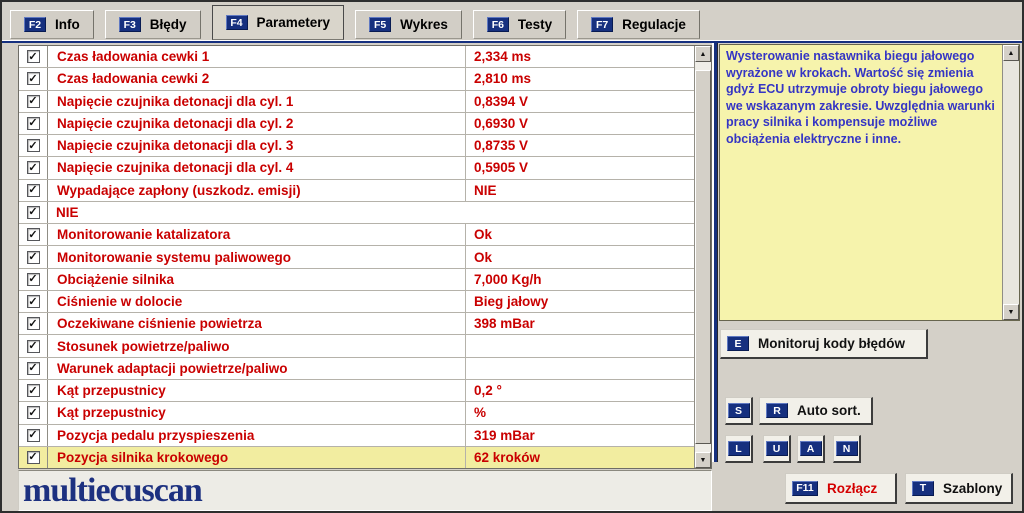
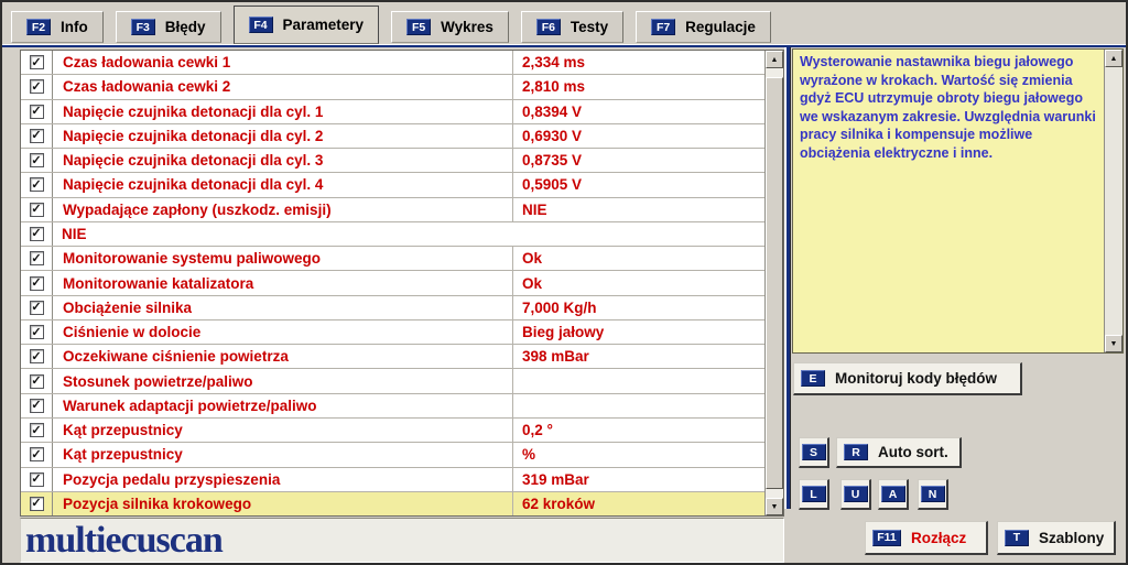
  F2
  Info
  F3
  Błędy
  F4
  Parametery
  F5
  Wykres
  F6
  Testy
  F7
  Regulacje
  ✓
  Czas ładowania cewki 1
  2,334 ms
  ✓
  Czas ładowania cewki 2
  2,810 ms
  ✓
  Napięcie czujnika detonacji dla cyl. 1
  0,8394 V
  ✓
  Napięcie czujnika detonacji dla cyl. 2
  0,6930 V
  ✓
  Napięcie czujnika detonacji dla cyl. 3
  0,8735 V
  ✓
  Napięcie czujnika detonacji dla cyl. 4
  0,5905 V
  ✓
  Wypadające zapłony (uszkodz. emisji)
  NIE
  ✓
  NIE
  ✓
- Monitorowanie katalizatora
+ Monitorowanie systemu paliwowego
  Ok
  ✓
- Monitorowanie systemu paliwowego
+ Monitorowanie katalizatora
  Ok
  ✓
  Obciążenie silnika
  7,000 Kg/h
  ✓
  Ciśnienie w dolocie
  Bieg jałowy
  ✓
  Oczekiwane ciśnienie powietrza
  398 mBar
  ✓
  Stosunek powietrze/paliwo
  ✓
  Warunek adaptacji powietrze/paliwo
  ✓
  Kąt przepustnicy
  0,2 °
  ✓
  Kąt przepustnicy
  %
  ✓
  Pozycja pedalu przyspieszenia
  319 mBar
  ✓
  Pozycja silnika krokowego
  62 kroków
  Wysterowanie nastawnika biegu jałowego wyrażone w krokach. Wartość się zmienia gdyż ECU utrzymuje obroty biegu jałowego we wskazanym zakresie. Uwzględnia warunki pracy silnika i kompensuje możliwe obciążenia elektryczne i inne.
  E
  Monitoruj kody błędów
  S
  R
  Auto sort.
  L
  U
  A
  N
  multiecuscan
  F11
  Rozłącz
  T
  Szablony
